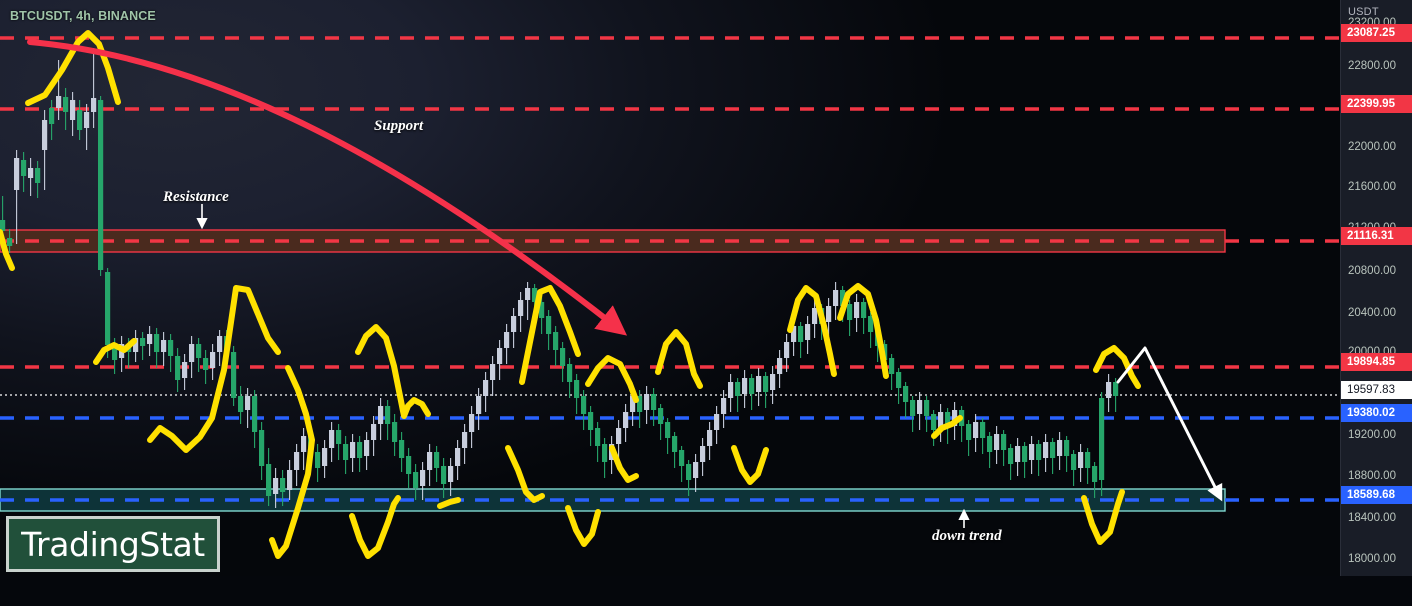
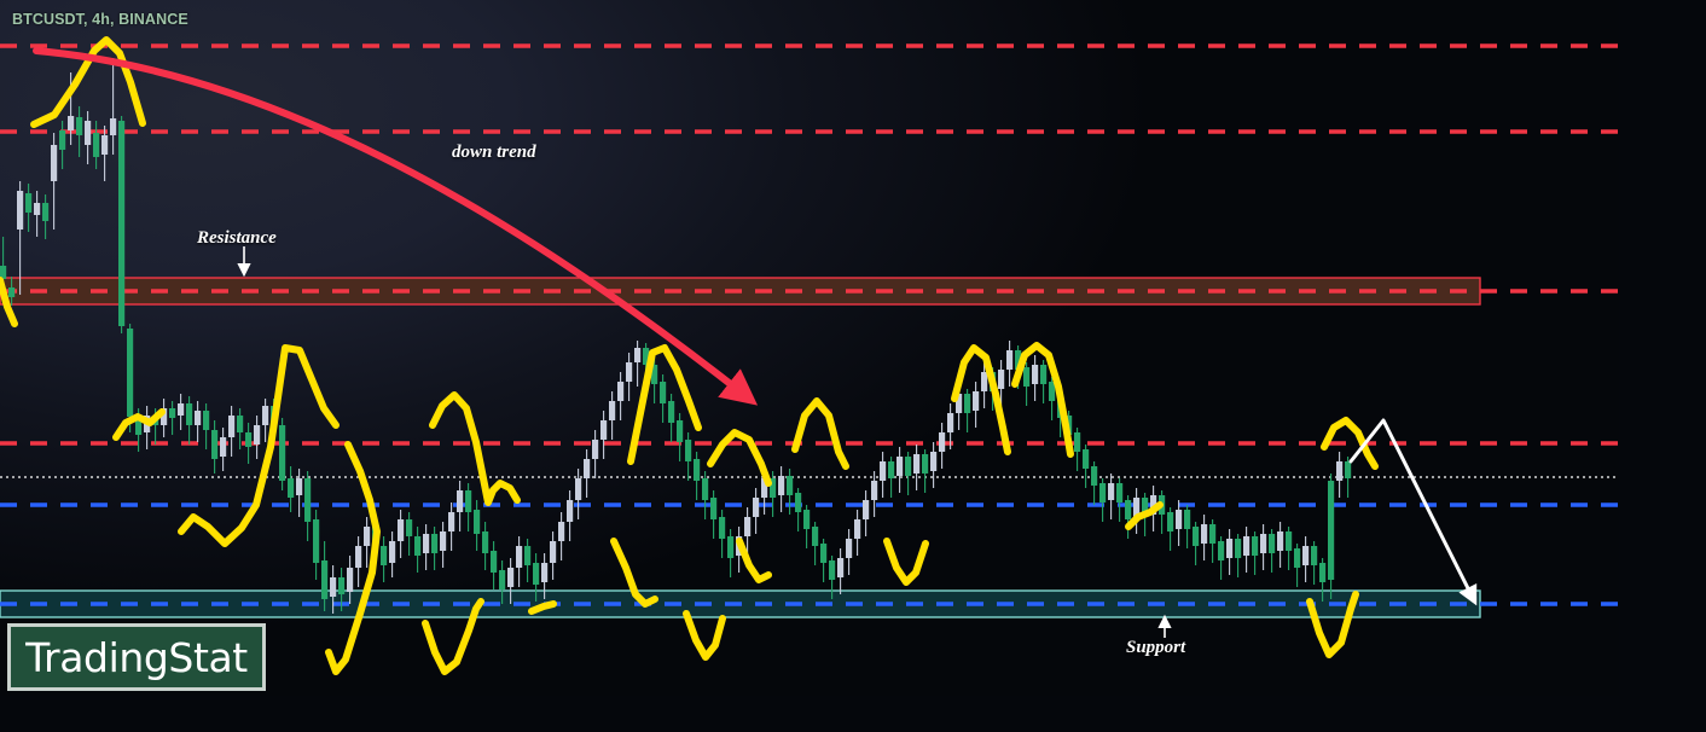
  BTCUSDT, 4h, BINANCE
- Support
+ down trend
  Resistance
- down trend
+ Support
  TradingStat
- USDT
- 23200.00
- 22800.00
- 22000.00
- 21600.00
- 20800.00
- 20400.00
- 20000.00
- 19200.00
- 18800.00
- 18400.00
- 18000.00
- 23087.25
- 22399.95
- 21116.31
- 19894.85
- 19597.83
- 19380.02
- 18589.68
